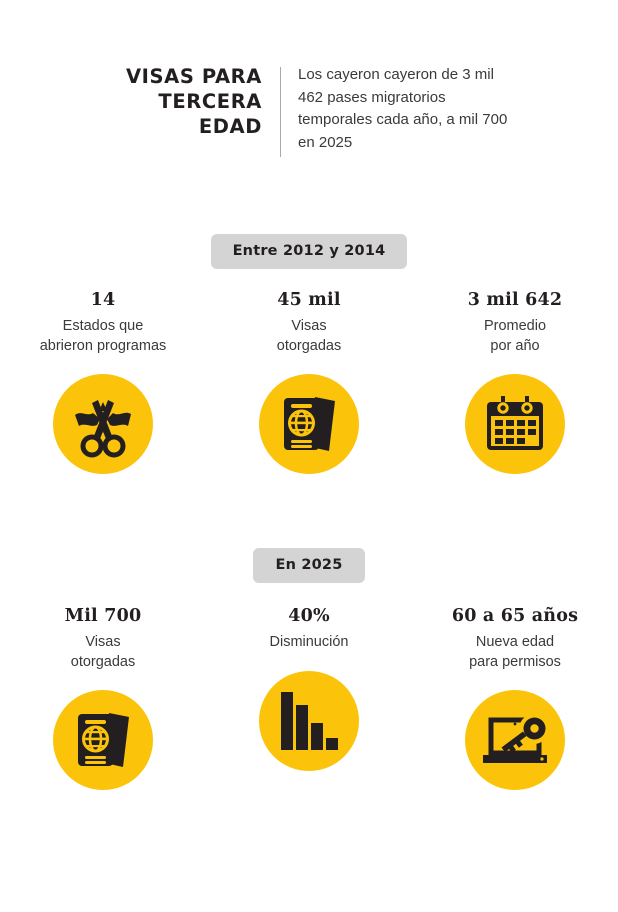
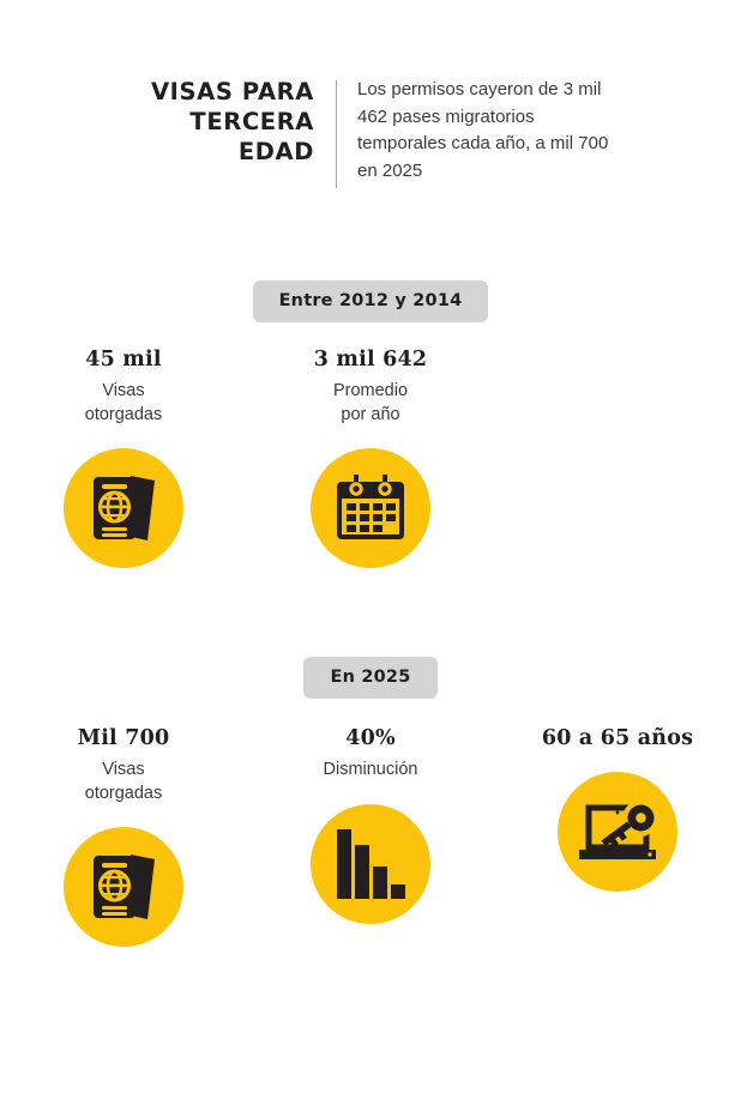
  VISAS PARA
  TERCERA EDAD
- Los cayeron cayeron de 3 mil 462 pases migratorios temporales cada año, a mil 700 en 2025
+ Los permisos cayeron de 3 mil 462 pases migratorios temporales cada año, a mil 700 en 2025
  Entre 2012 y 2014
- 14
- Estados que
- abrieron programas
  45 mil
  Visas
  otorgadas
  3 mil 642
  Promedio
  por año
  En 2025
  Mil 700
  Visas
  otorgadas
  40%
  Disminución
  60 a 65 años
- Nueva edad
- para permisos
